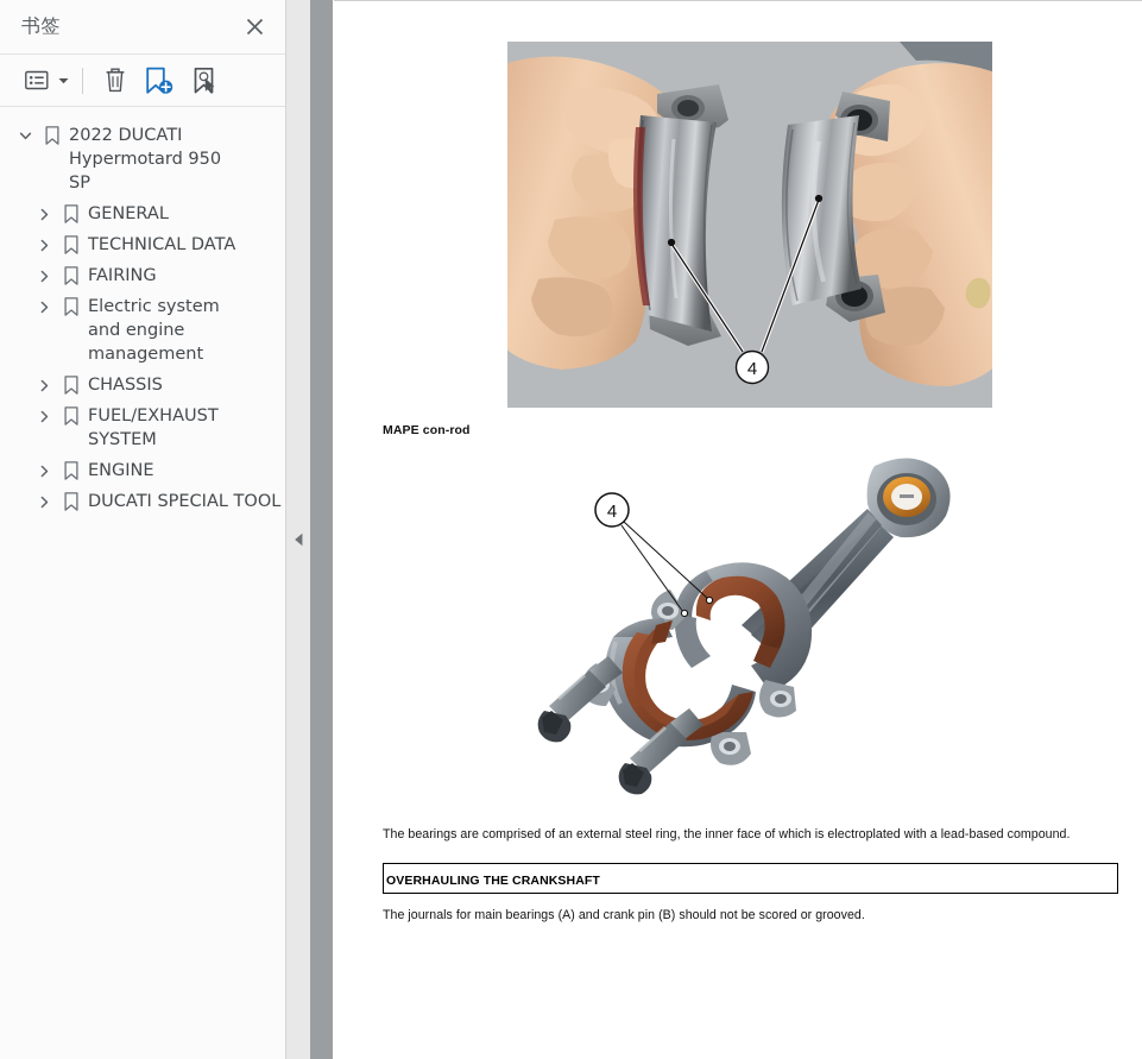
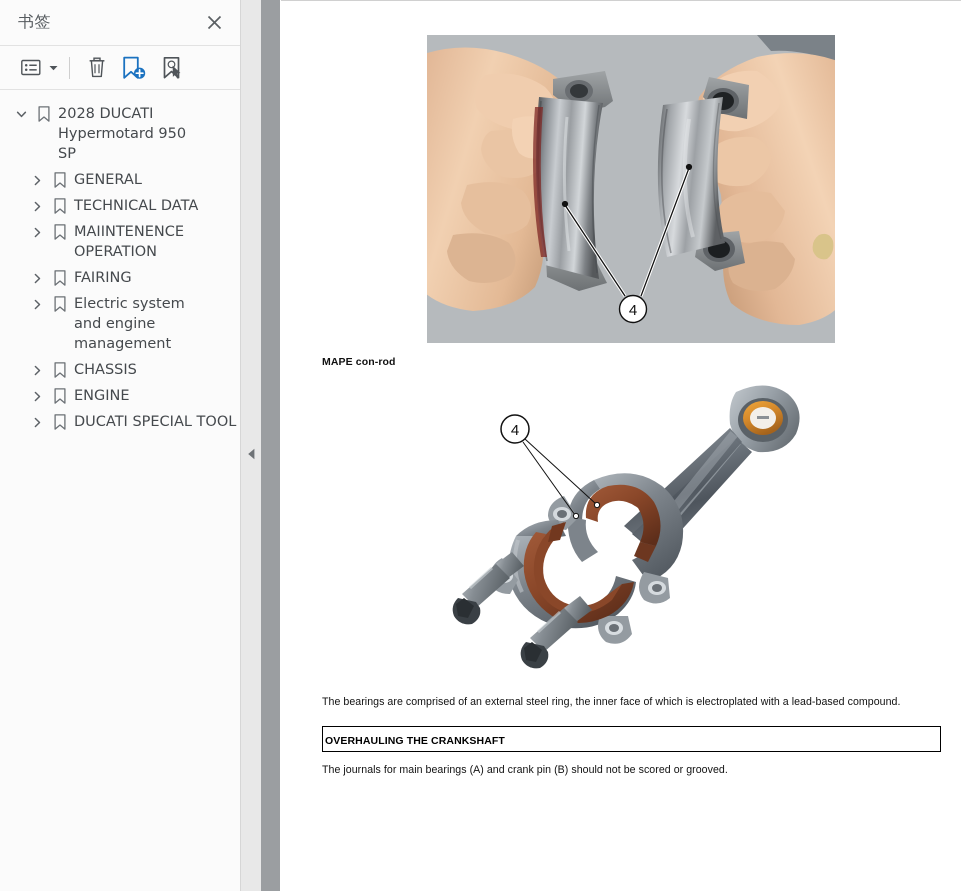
  书签
- 2022 DUCATI Hypermotard 950 SP
+ 2028 DUCATI Hypermotard 950 SP
  GENERAL
  TECHNICAL DATA
+ MAIINTENENCE OPERATION
  FAIRING
  Electric system and engine management
  CHASSIS
- FUEL/EXHAUST SYSTEM
  ENGINE
  DUCATI SPECIAL TOOL
  4
  MAPE con-rod
  4
  The bearings are comprised of an external steel ring, the inner face of which is electroplated with a lead-based compound.
  OVERHAULING THE CRANKSHAFT
  The journals for main bearings (A) and crank pin (B) should not be scored or grooved.
